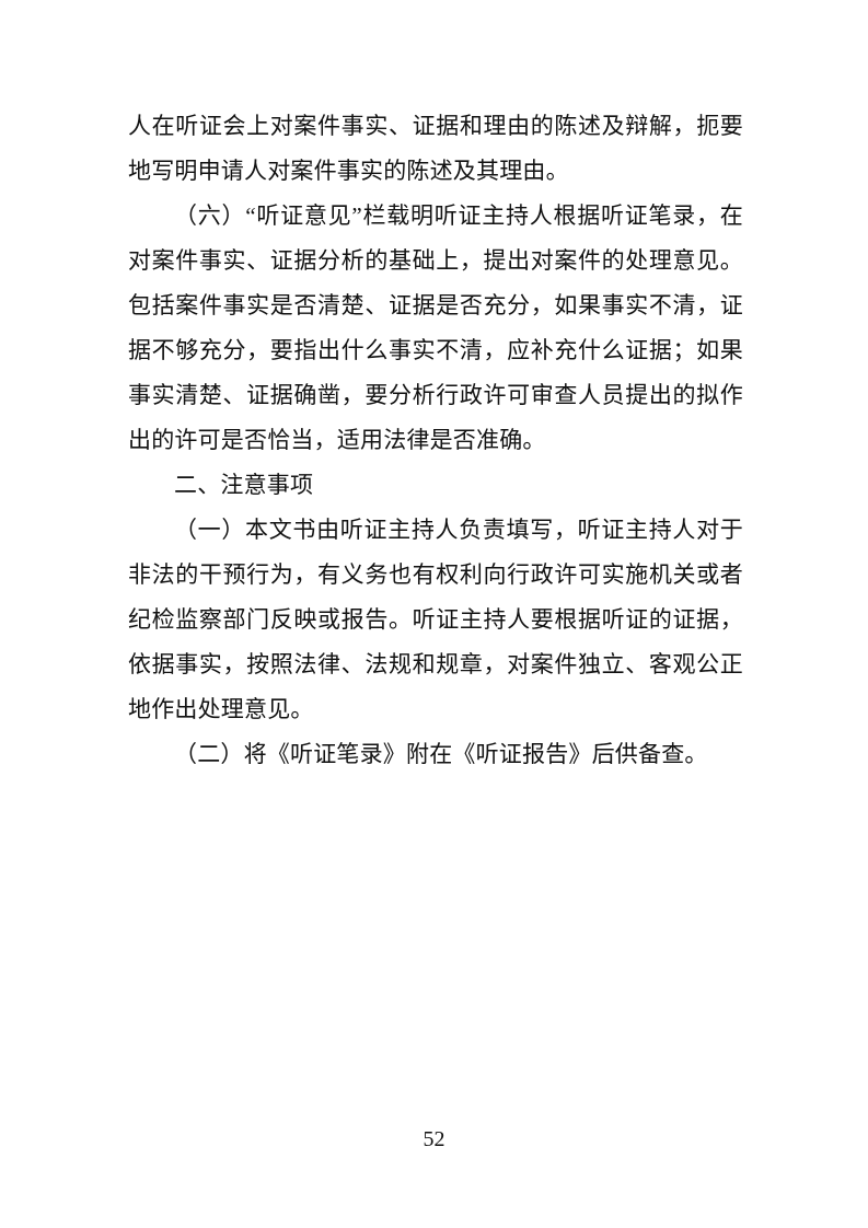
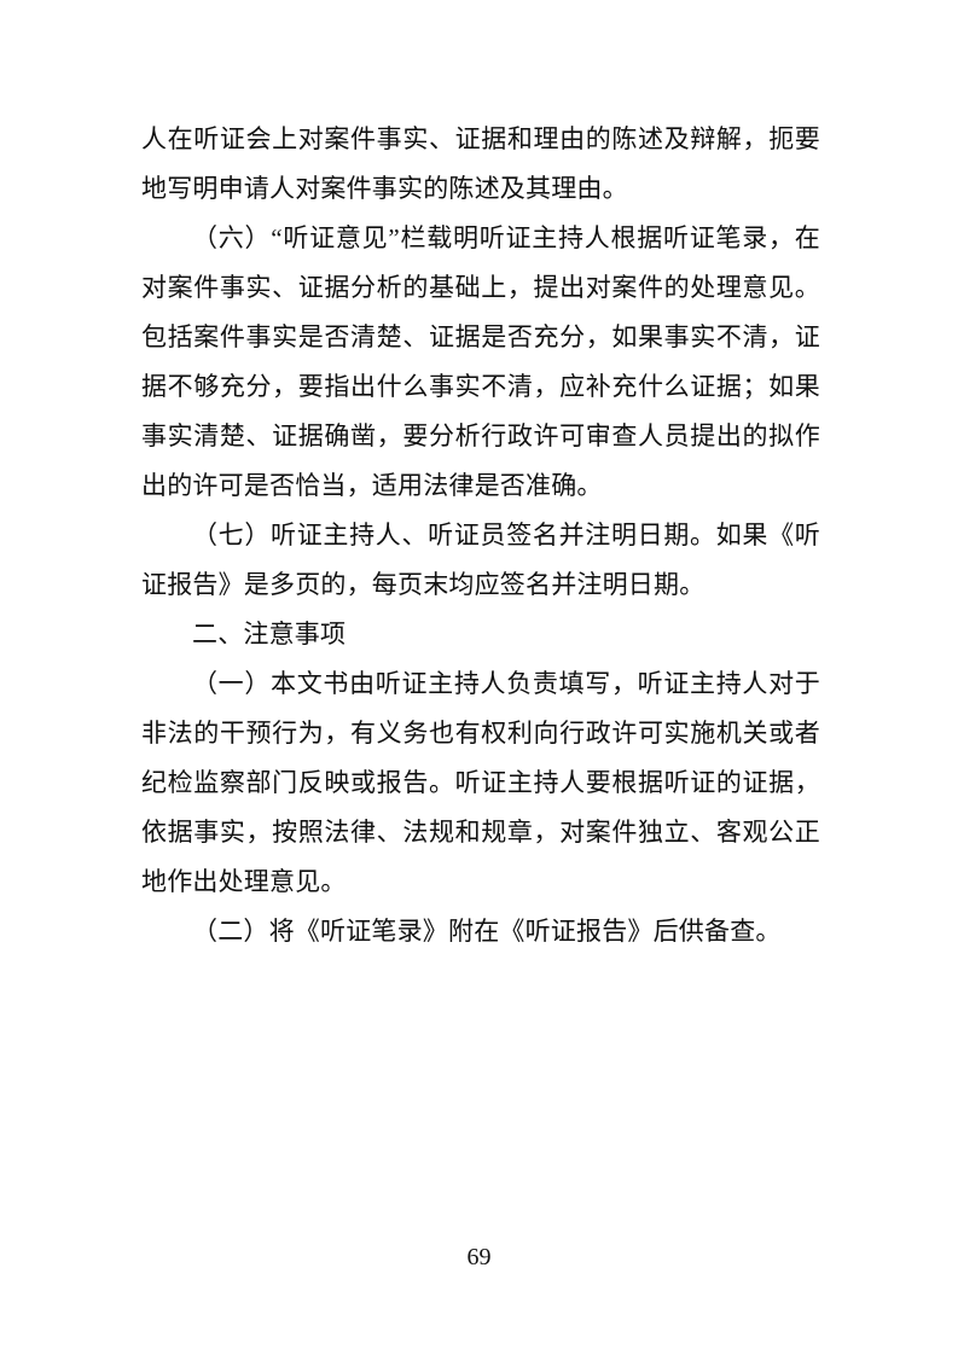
  人在听证会上对案件事实、证据和理由的陈述及辩解，扼要地写明申请人对案件事实的陈述及其理由。
  （六）“听证意见”栏载明听证主持人根据听证笔录，在对案件事实、证据分析的基础上，提出对案件的处理意见。包括案件事实是否清楚、证据是否充分，如果事实不清，证据不够充分，要指出什么事实不清，应补充什么证据；如果事实清楚、证据确凿，要分析行政许可审查人员提出的拟作出的许可是否恰当，适用法律是否准确。
+ （七）听证主持人、听证员签名并注明日期。如果《听证报告》是多页的，每页末均应签名并注明日期。
  二、注意事项
  （一）本文书由听证主持人负责填写，听证主持人对于非法的干预行为，有义务也有权利向行政许可实施机关或者纪检监察部门反映或报告。听证主持人要根据听证的证据，依据事实，按照法律、法规和规章，对案件独立、客观公正地作出处理意见。
  （二）将《听证笔录》附在《听证报告》后供备查。
- 52
+ 69
